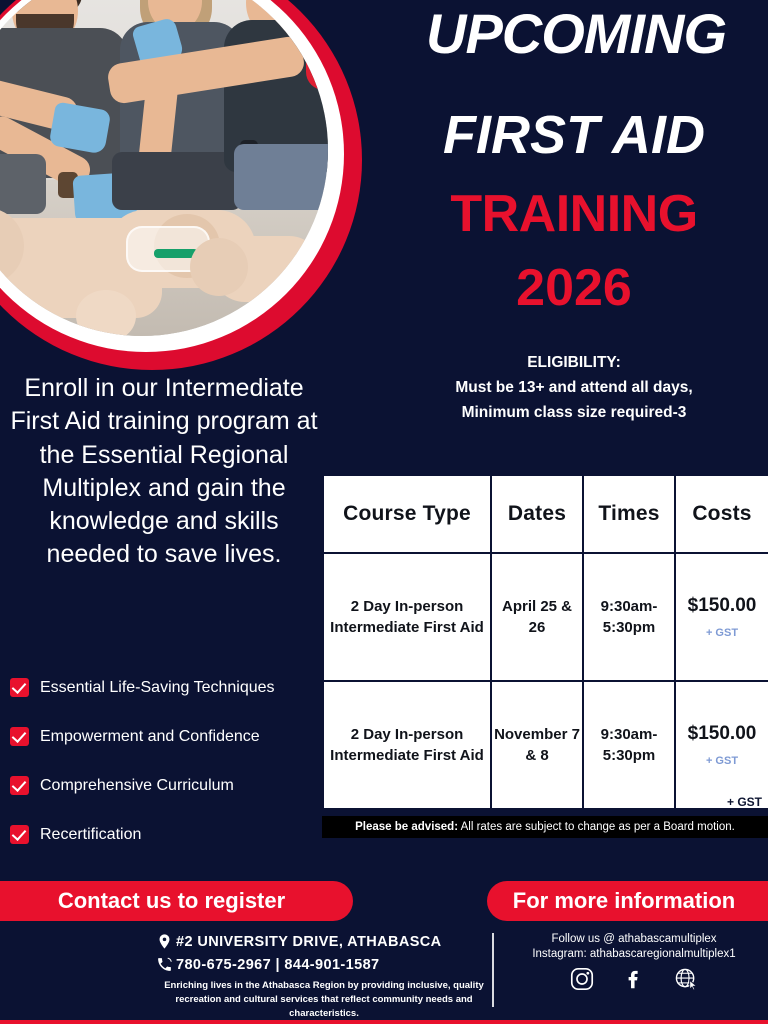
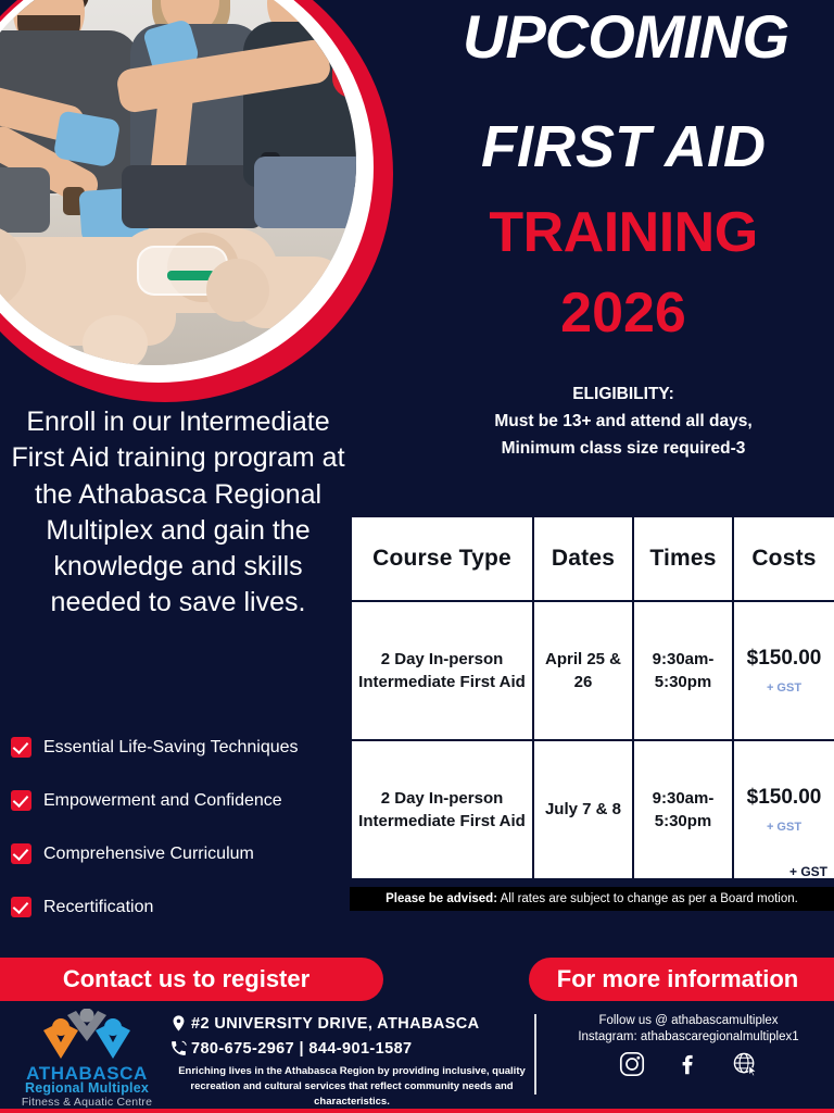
  UPCOMING
  FIRST AID
  TRAINING
  2026
  ELIGIBILITY:
  Must be 13+ and attend all days,
  Minimum class size required-3
- Enroll in our Intermediate First Aid training program at the Essential Regional Multiplex and gain the knowledge and skills needed to save lives.
+ Enroll in our Intermediate First Aid training program at the Athabasca Regional Multiplex and gain the knowledge and skills needed to save lives.
  Essential Life-Saving Techniques
  Empowerment and Confidence
  Comprehensive Curriculum
  Recertification
  Course Type	Dates	Times	Costs
  2 Day In-person Intermediate First Aid	April 25 & 26	9:30am-5:30pm	$150.00 + GST
- 2 Day In-person Intermediate First Aid	November 7 & 8	9:30am-5:30pm	$150.00 + GST
+ 2 Day In-person Intermediate First Aid	July 7 & 8	9:30am-5:30pm	$150.00 + GST
  + GST
  Please be advised: All rates are subject to change as per a Board motion.
  Contact us to register
  For more information
+ ATHABASCA
+ Regional Multiplex
+ Fitness & Aquatic Centre
  #2 UNIVERSITY DRIVE, ATHABASCA
  780-675-2967 | 844-901-1587
  Enriching lives in the Athabasca Region by providing inclusive, quality recreation and cultural services that reflect community needs and characteristics.
  Follow us @ athabascamultiplex
  Instagram: athabascaregionalmultiplex1
